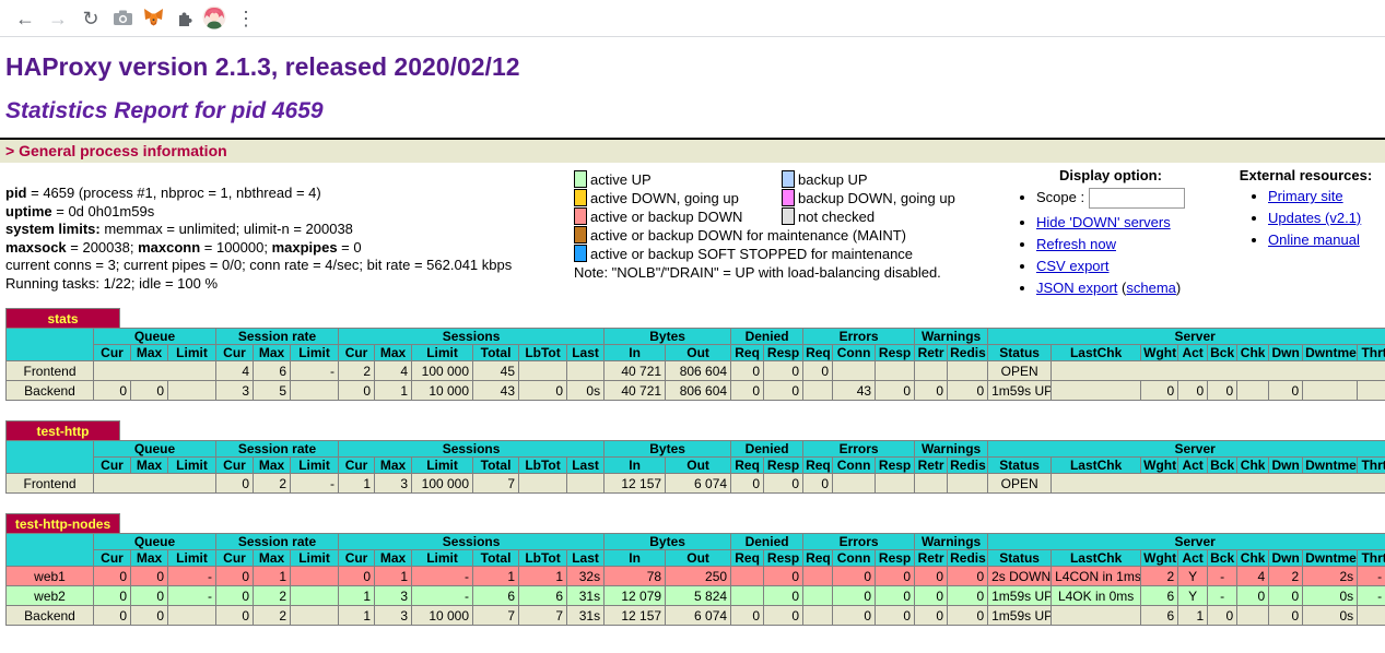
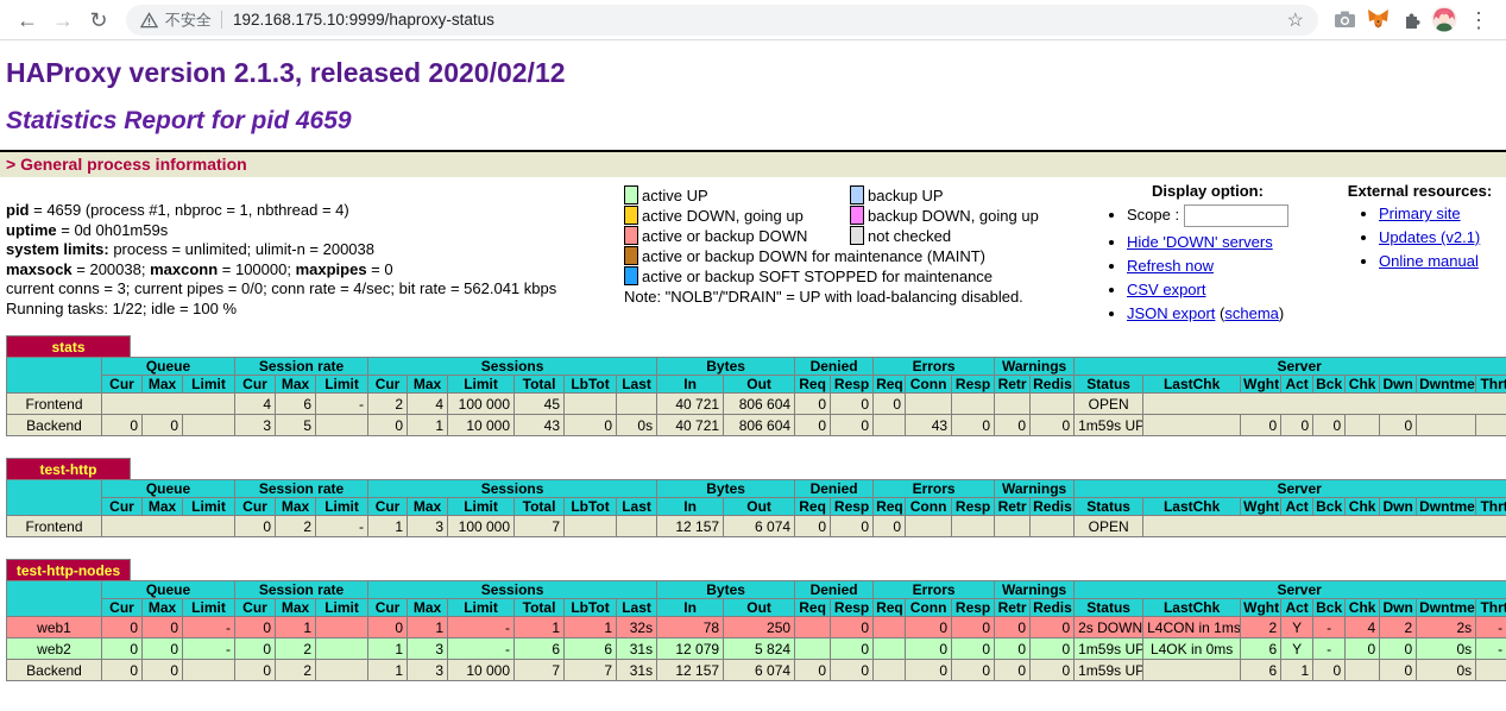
  ←
  →
  ↻
+ 不安全
+ 192.168.175.10:9999/haproxy-status
+ ☆
  ⋮
  HAProxy version 2.1.3, released 2020/02/12
  Statistics Report for pid 4659
  > General process information
  pid = 4659 (process #1, nbproc = 1, nbthread = 4)
  uptime = 0d 0h01m59s
- system limits: memmax = unlimited; ulimit-n = 200038
+ system limits: process = unlimited; ulimit-n = 200038
  maxsock = 200038; maxconn = 100000; maxpipes = 0
  current conns = 3; current pipes = 0/0; conn rate = 4/sec; bit rate = 562.041 kbps
  Running tasks: 1/22; idle = 100 %
  active UP
  backup UP
  active DOWN, going up
  backup DOWN, going up
  active or backup DOWN
  not checked
  active or backup DOWN for maintenance (MAINT)
  active or backup SOFT STOPPED for maintenance
  Note: "NOLB"/"DRAIN" = UP with load-balancing disabled.
  Display option:
  Scope :
  Hide 'DOWN' servers
  Refresh now
  CSV export
  JSON export (schema)
  External resources:
  Primary site
  Updates (v2.1)
  Online manual
  stats
  	Queue	Session rate	Sessions	Bytes	Denied	Errors	Warnings	Server
  Cur	Max	Limit	Cur	Max	Limit	Cur	Max	Limit	Total	LbTot	Last	In	Out	Req	Resp	Req	Conn	Resp	Retr	Redis	Status	LastChk	Wght	Act	Bck	Chk	Dwn	Dwntme	Thr
  Frontend		4	6	-	2	4	100 000	45			40 721	806 604	0	0	0					OPEN
  Backend	0	0		3	5		0	1	10 000	43	0	0s	40 721	806 604	0	0		43	0	0	0	1m59s UP		0	0	0		0
  test-http
  	Queue	Session rate	Sessions	Bytes	Denied	Errors	Warnings	Server
  Cur	Max	Limit	Cur	Max	Limit	Cur	Max	Limit	Total	LbTot	Last	In	Out	Req	Resp	Req	Conn	Resp	Retr	Redis	Status	LastChk	Wght	Act	Bck	Chk	Dwn	Dwntme	Thr
  Frontend		0	2	-	1	3	100 000	7			12 157	6 074	0	0	0					OPEN
  test-http-nodes
  	Queue	Session rate	Sessions	Bytes	Denied	Errors	Warnings	Server
  Cur	Max	Limit	Cur	Max	Limit	Cur	Max	Limit	Total	LbTot	Last	In	Out	Req	Resp	Req	Conn	Resp	Retr	Redis	Status	LastChk	Wght	Act	Bck	Chk	Dwn	Dwntme	Thr
  web1	0	0	-	0	1		0	1	-	1	1	32s	78	250		0		0	0	0	0	2s DOWN	L4CON in 1ms	2	Y	-	4	2	2s	-
  web2	0	0	-	0	2		1	3	-	6	6	31s	12 079	5 824		0		0	0	0	0	1m59s UP	L4OK in 0ms	6	Y	-	0	0	0s	-
  Backend	0	0		0	2		1	3	10 000	7	7	31s	12 157	6 074	0	0		0	0	0	0	1m59s UP		6	1	0		0	0s
